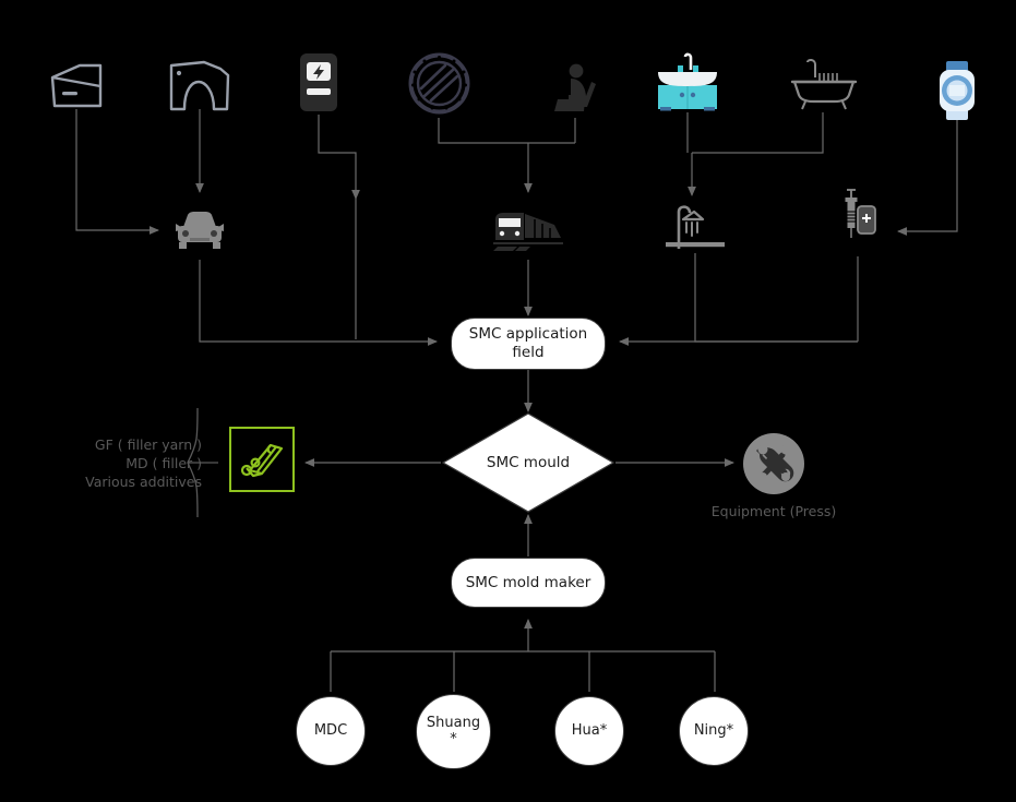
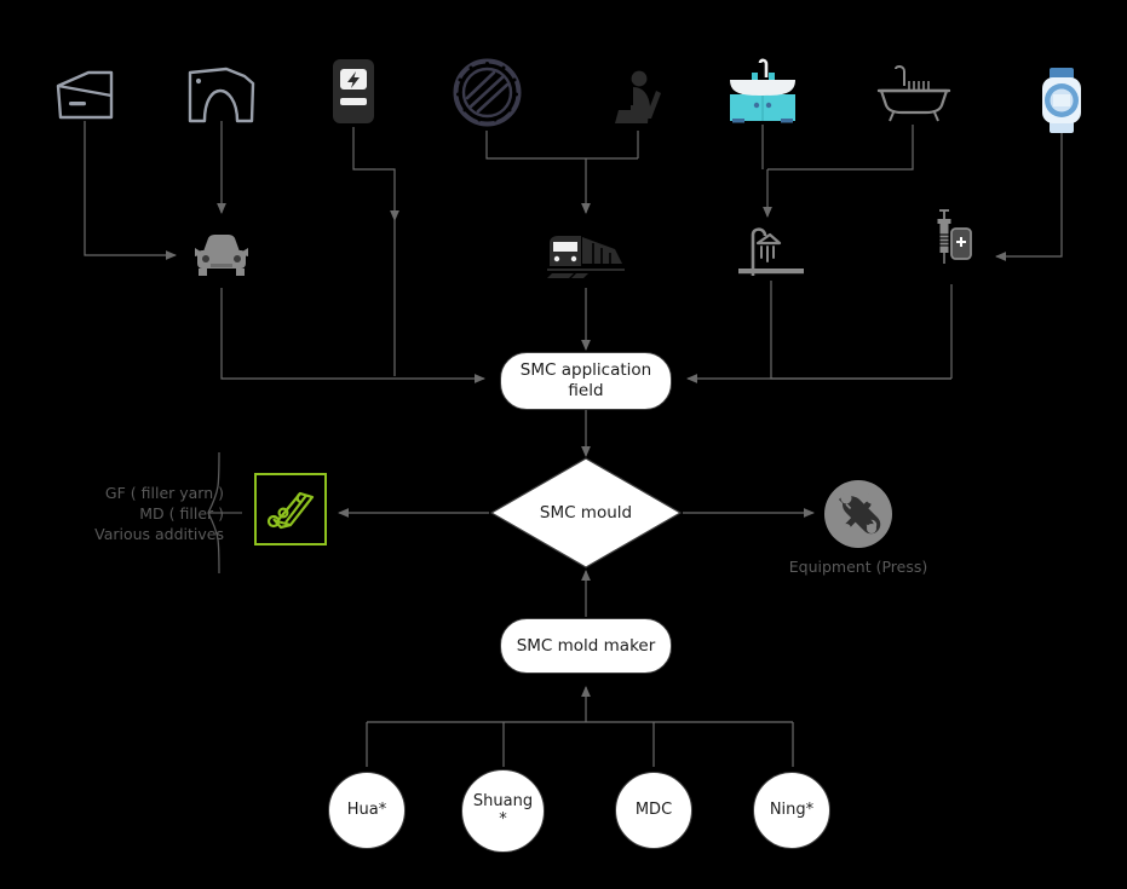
  SMC application field
  SMC mould
  SMC mold maker
  GF ( filler yarn )
  MD ( filler )
  Various additives
  Equipment (Press)
- MDC
+ Hua*
  Shuang
  *
- Hua*
+ MDC
  Ning*
